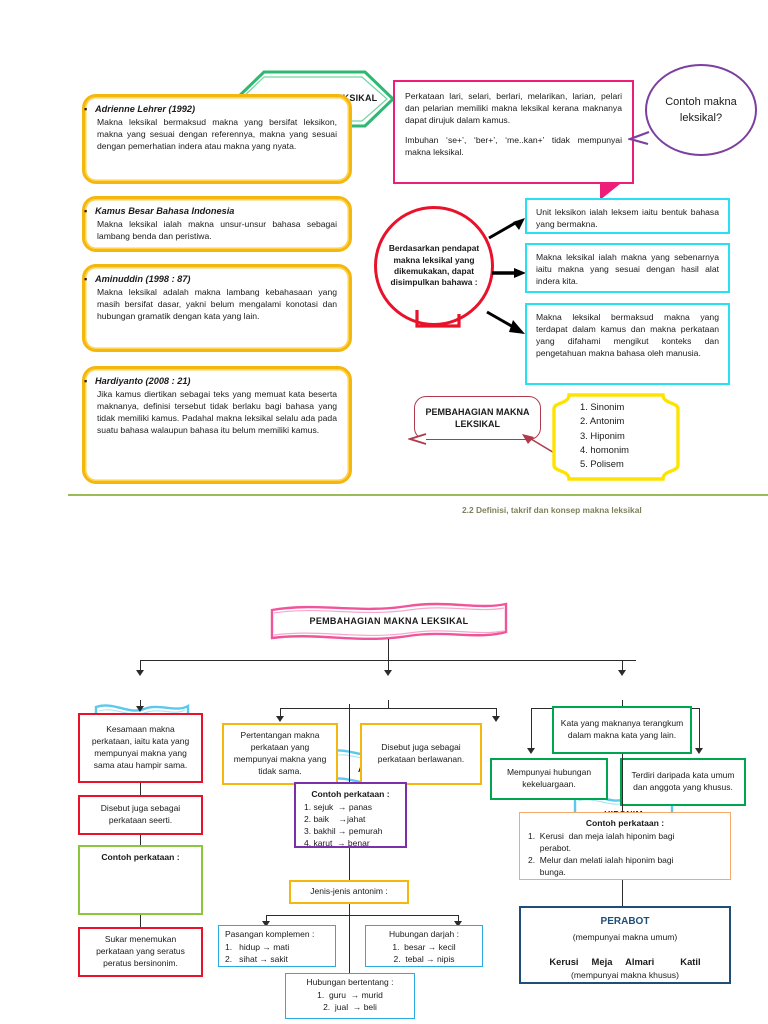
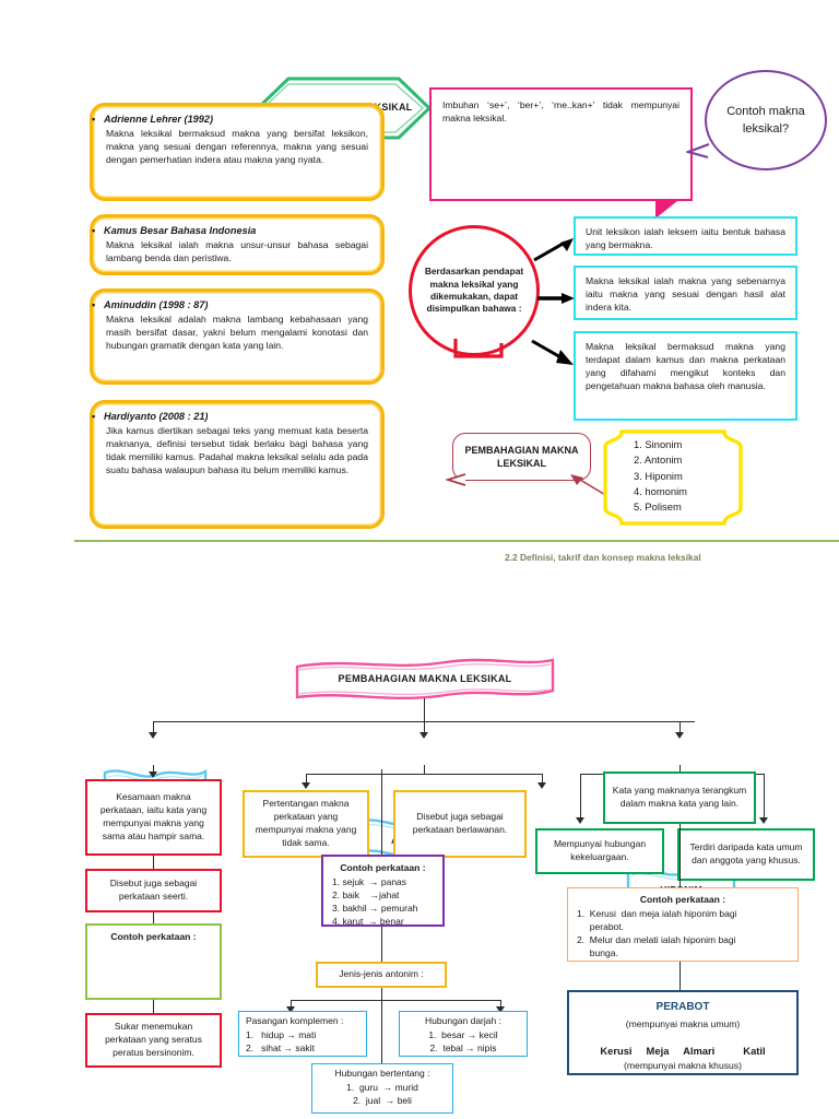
  Adrienne Lehrer (1992)
  Makna leksikal bermaksud makna yang bersifat leksikon, makna yang sesuai dengan referennya, makna yang sesuai dengan pemerhatian indera atau makna yang nyata.
  Kamus Besar Bahasa Indonesia
  Makna leksikal ialah makna unsur-unsur bahasa sebagai lambang benda dan peristiwa.
  Aminuddin (1998 : 87)
  Makna leksikal adalah makna lambang kebahasaan yang masih bersifat dasar, yakni belum mengalami konotasi dan hubungan gramatik dengan kata yang lain.
  Hardiyanto (2008 : 21)
  Jika kamus diertikan sebagai teks yang memuat kata beserta maknanya, definisi tersebut tidak berlaku bagi bahasa yang tidak memiliki kamus. Padahal makna leksikal selalu ada pada suatu bahasa walaupun bahasa itu belum memiliki kamus.
- Perkataan lari, selari, berlari, melarikan, larian, pelari dan pelarian memiliki makna leksikal kerana maknanya dapat dirujuk dalam kamus.
  Imbuhan ‘se+’, ‘ber+’, ‘me..kan+’ tidak mempunyai makna leksikal.
  Contoh makna leksikal?
  Berdasarkan pendapat makna leksikal yang dikemukakan, dapat disimpulkan bahawa :
  Unit leksikon ialah leksem iaitu bentuk bahasa yang bermakna.
  Makna leksikal ialah makna yang sebenarnya iaitu makna yang sesuai dengan hasil alat indera kita.
  Makna leksikal bermaksud makna yang terdapat dalam kamus dan makna perkataan yang difahami mengikut konteks dan pengetahuan makna bahasa oleh manusia.
  PEMBAHAGIAN MAKNA LEKSIKAL
  1. Sinonim
  2. Antonim
  3. Hiponim
  4. homonim
  5. Polisem
  2.2 Definisi, takrif dan konsep makna leksikal
  PEMBAHAGIAN MAKNA LEKSIKAL
  Kesamaan makna perkataan, iaitu kata yang mempunyai makna yang sama atau hampir sama.
  Disebut juga sebagai perkataan seerti.
  Contoh perkataan :
  Sukar menemukan perkataan yang seratus peratus bersinonim.
  Pertentangan makna perkataan yang mempunyai makna yang tidak sama.
  Disebut juga sebagai perkataan berlawanan.
  Contoh perkataan :
  1. sejuk → panas
  2. baik →jahat
  3. bakhil → pemurah
  4. karut → benar
  Jenis-jenis antonim :
  Pasangan komplemen :
  1. hidup → mati
  2. sihat → sakit
  Hubungan darjah :
  1. besar → kecil
  2. tebal → nipis
  Hubungan bertentang :
  1. guru → murid
  2. jual → beli
  Kata yang maknanya terangkum dalam makna kata yang lain.
  Mempunyai hubungan kekeluargaan.
  Terdiri daripada kata umum dan anggota yang khusus.
  Contoh perkataan :
  1. Kerusi dan meja ialah hiponim bagi
  perabot.
  2. Melur dan melati ialah hiponim bagi
  bunga.
  PERABOT
  (mempunyai makna umum)
  Kerusi Meja Almari Katil
  (mempunyai makna khusus)
